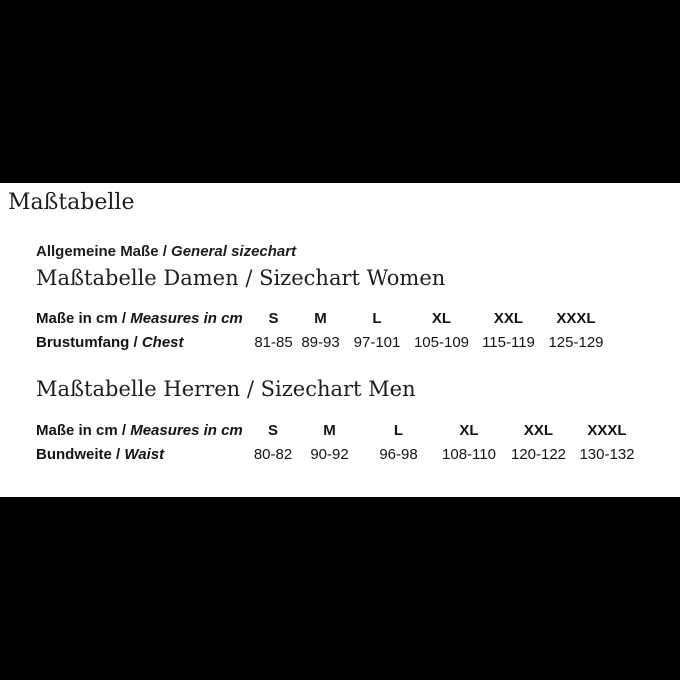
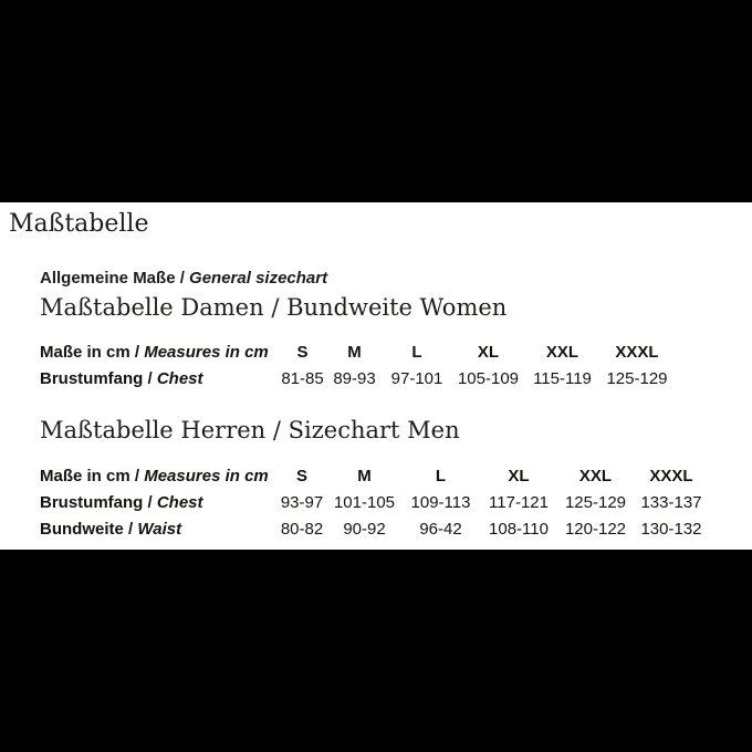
  Maßtabelle
  Allgemeine Maße / General sizechart
- Maßtabelle Damen / Sizechart Women
+ Maßtabelle Damen / Bundweite Women
  Maße in cm / Measures in cm	S	M	L	XL	XXL	XXXL
  Brustumfang / Chest	81-85	89-93	97-101	105-109	115-119	125-129
  Maßtabelle Herren / Sizechart Men
  Maße in cm / Measures in cm	S	M	L	XL	XXL	XXXL
+ Brustumfang / Chest	93-97	101-105	109-113	117-121	125-129	133-137
- Bundweite / Waist	80-82	90-92	96-98	108-110	120-122	130-132
+ Bundweite / Waist	80-82	90-92	96-42	108-110	120-122	130-132
